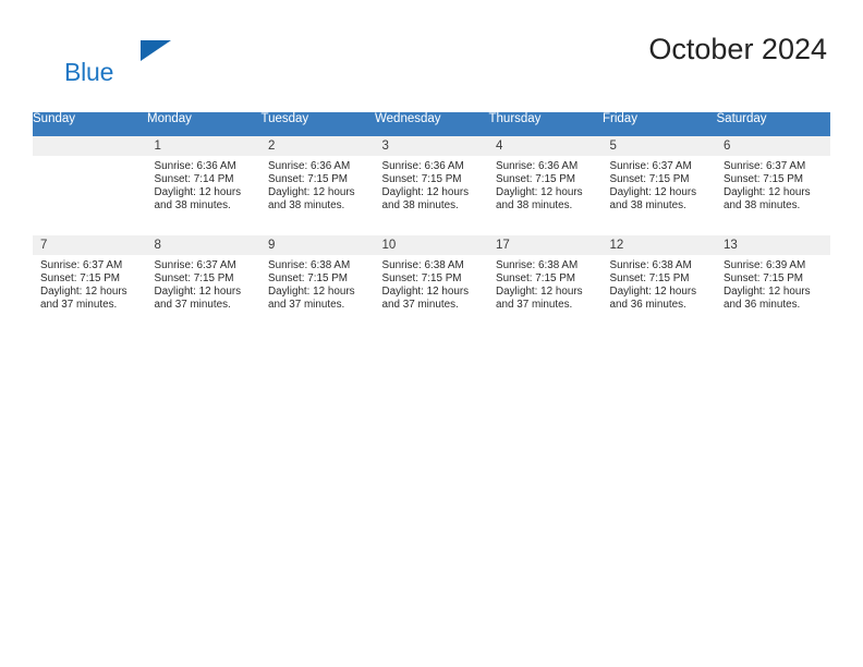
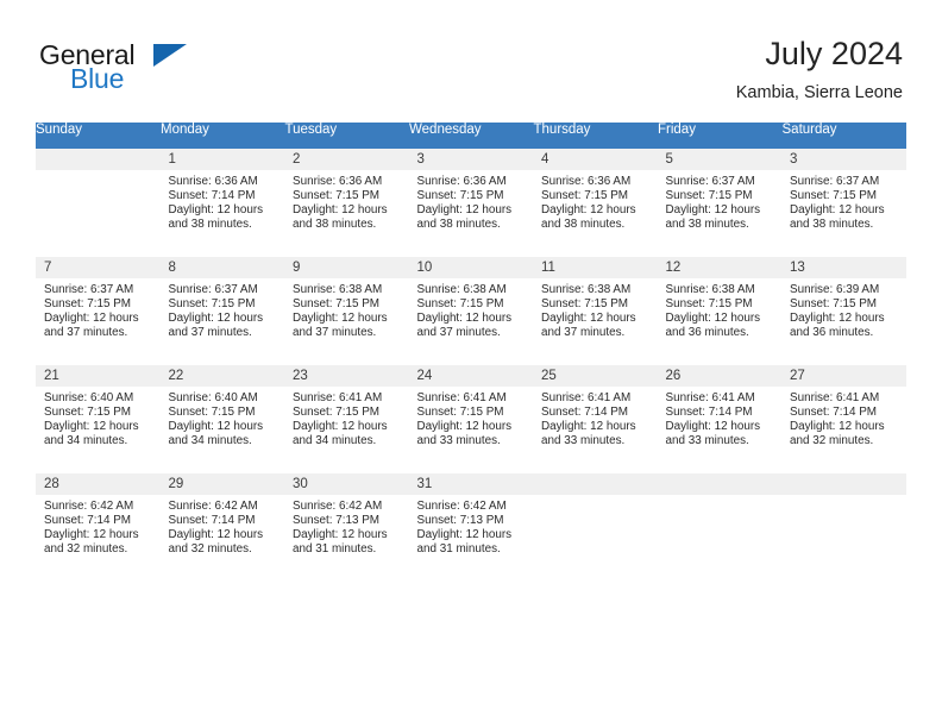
+ General
  Blue
- October 2024
+ July 2024
+ Kambia, Sierra Leone
  Sunday	Monday	Tuesday	Wednesday	Thursday	Friday	Saturday
- 	1Sunrise: 6:36 AMSunset: 7:14 PMDaylight: 12 hoursand 38 minutes.	2Sunrise: 6:36 AMSunset: 7:15 PMDaylight: 12 hoursand 38 minutes.	3Sunrise: 6:36 AMSunset: 7:15 PMDaylight: 12 hoursand 38 minutes.	4Sunrise: 6:36 AMSunset: 7:15 PMDaylight: 12 hoursand 38 minutes.	5Sunrise: 6:37 AMSunset: 7:15 PMDaylight: 12 hoursand 38 minutes.	6Sunrise: 6:37 AMSunset: 7:15 PMDaylight: 12 hoursand 38 minutes.
+ 	1Sunrise: 6:36 AMSunset: 7:14 PMDaylight: 12 hoursand 38 minutes.	2Sunrise: 6:36 AMSunset: 7:15 PMDaylight: 12 hoursand 38 minutes.	3Sunrise: 6:36 AMSunset: 7:15 PMDaylight: 12 hoursand 38 minutes.	4Sunrise: 6:36 AMSunset: 7:15 PMDaylight: 12 hoursand 38 minutes.	5Sunrise: 6:37 AMSunset: 7:15 PMDaylight: 12 hoursand 38 minutes.	3Sunrise: 6:37 AMSunset: 7:15 PMDaylight: 12 hoursand 38 minutes.
- 7Sunrise: 6:37 AMSunset: 7:15 PMDaylight: 12 hoursand 37 minutes.	8Sunrise: 6:37 AMSunset: 7:15 PMDaylight: 12 hoursand 37 minutes.	9Sunrise: 6:38 AMSunset: 7:15 PMDaylight: 12 hoursand 37 minutes.	10Sunrise: 6:38 AMSunset: 7:15 PMDaylight: 12 hoursand 37 minutes.	17Sunrise: 6:38 AMSunset: 7:15 PMDaylight: 12 hoursand 37 minutes.	12Sunrise: 6:38 AMSunset: 7:15 PMDaylight: 12 hoursand 36 minutes.	13Sunrise: 6:39 AMSunset: 7:15 PMDaylight: 12 hoursand 36 minutes.
+ 7Sunrise: 6:37 AMSunset: 7:15 PMDaylight: 12 hoursand 37 minutes.	8Sunrise: 6:37 AMSunset: 7:15 PMDaylight: 12 hoursand 37 minutes.	9Sunrise: 6:38 AMSunset: 7:15 PMDaylight: 12 hoursand 37 minutes.	10Sunrise: 6:38 AMSunset: 7:15 PMDaylight: 12 hoursand 37 minutes.	11Sunrise: 6:38 AMSunset: 7:15 PMDaylight: 12 hoursand 37 minutes.	12Sunrise: 6:38 AMSunset: 7:15 PMDaylight: 12 hoursand 36 minutes.	13Sunrise: 6:39 AMSunset: 7:15 PMDaylight: 12 hoursand 36 minutes.
+ 21Sunrise: 6:40 AMSunset: 7:15 PMDaylight: 12 hoursand 34 minutes.	22Sunrise: 6:40 AMSunset: 7:15 PMDaylight: 12 hoursand 34 minutes.	23Sunrise: 6:41 AMSunset: 7:15 PMDaylight: 12 hoursand 34 minutes.	24Sunrise: 6:41 AMSunset: 7:15 PMDaylight: 12 hoursand 33 minutes.	25Sunrise: 6:41 AMSunset: 7:14 PMDaylight: 12 hoursand 33 minutes.	26Sunrise: 6:41 AMSunset: 7:14 PMDaylight: 12 hoursand 33 minutes.	27Sunrise: 6:41 AMSunset: 7:14 PMDaylight: 12 hoursand 32 minutes.
+ 28Sunrise: 6:42 AMSunset: 7:14 PMDaylight: 12 hoursand 32 minutes.	29Sunrise: 6:42 AMSunset: 7:14 PMDaylight: 12 hoursand 32 minutes.	30Sunrise: 6:42 AMSunset: 7:13 PMDaylight: 12 hoursand 31 minutes.	31Sunrise: 6:42 AMSunset: 7:13 PMDaylight: 12 hoursand 31 minutes.
